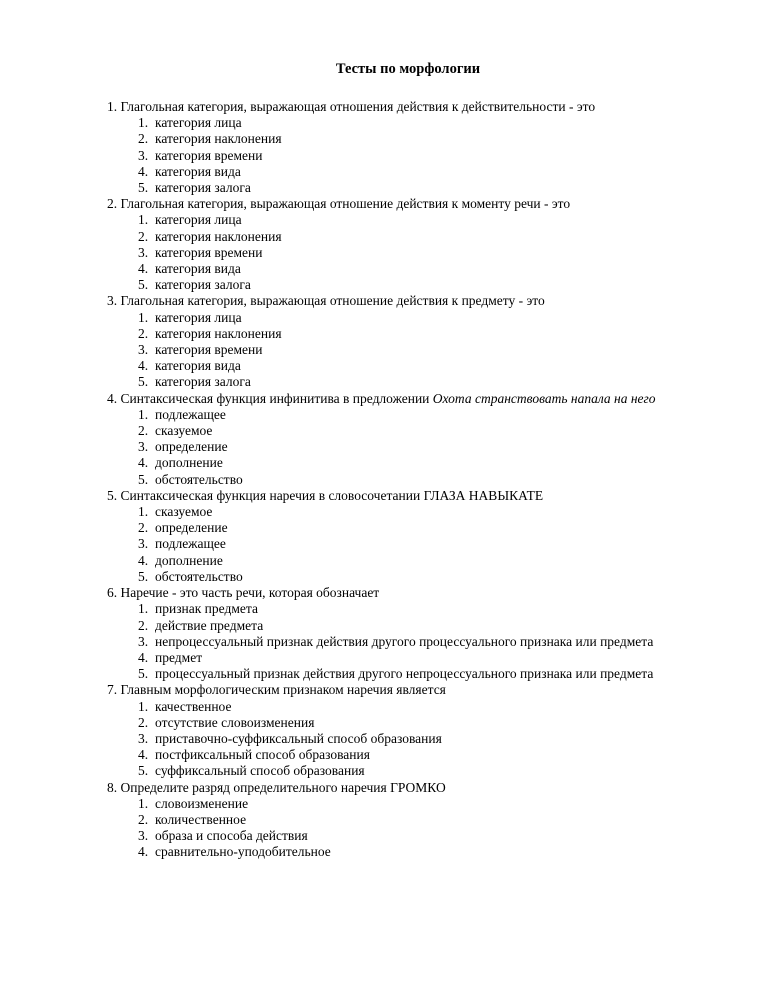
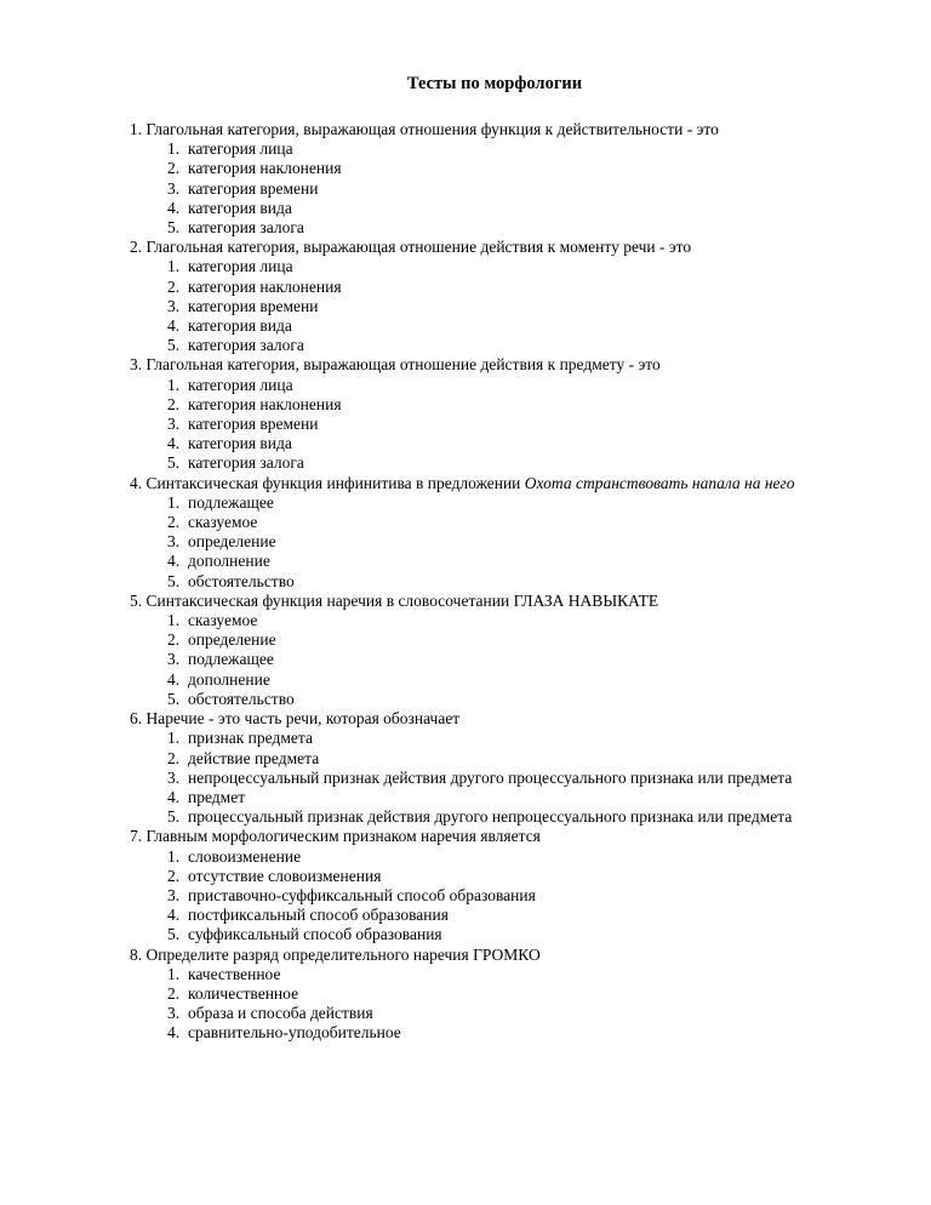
  Тесты по морфологии
- 1. Глагольная категория, выражающая отношения действия к действительности - это
+ 1. Глагольная категория, выражающая отношения функция к действительности - это
  1.
  категория лица
  2.
  категория наклонения
  3.
  категория времени
  4.
  категория вида
  5.
  категория залога
  2. Глагольная категория, выражающая отношение действия к моменту речи - это
  1.
  категория лица
  2.
  категория наклонения
  3.
  категория времени
  4.
  категория вида
  5.
  категория залога
  3. Глагольная категория, выражающая отношение действия к предмету - это
  1.
  категория лица
  2.
  категория наклонения
  3.
  категория времени
  4.
  категория вида
  5.
  категория залога
  4. Синтаксическая функция инфинитива в предложении Охота странствовать напала на него
  1.
  подлежащее
  2.
  сказуемое
  3.
  определение
  4.
  дополнение
  5.
  обстоятельство
  5. Синтаксическая функция наречия в словосочетании ГЛАЗА НАВЫКАТЕ
  1.
  сказуемое
  2.
  определение
  3.
  подлежащее
  4.
  дополнение
  5.
  обстоятельство
  6. Наречие - это часть речи, которая обозначает
  1.
  признак предмета
  2.
  действие предмета
  3.
  непроцессуальный признак действия другого процессуального признака или предмета
  4.
  предмет
  5.
  процессуальный признак действия другого непроцессуального признака или предмета
  7. Главным морфологическим признаком наречия является
  1.
- качественное
+ словоизменение
  2.
  отсутствие словоизменения
  3.
  приставочно-суффиксальный способ образования
  4.
  постфиксальный способ образования
  5.
  суффиксальный способ образования
  8. Определите разряд определительного наречия ГРОМКО
  1.
- словоизменение
+ качественное
  2.
  количественное
  3.
  образа и способа действия
  4.
  сравнительно-уподобительное
